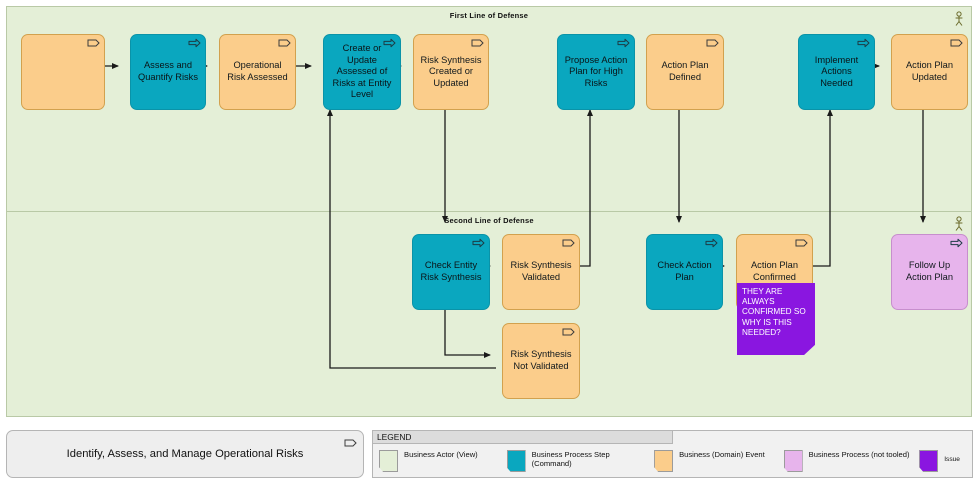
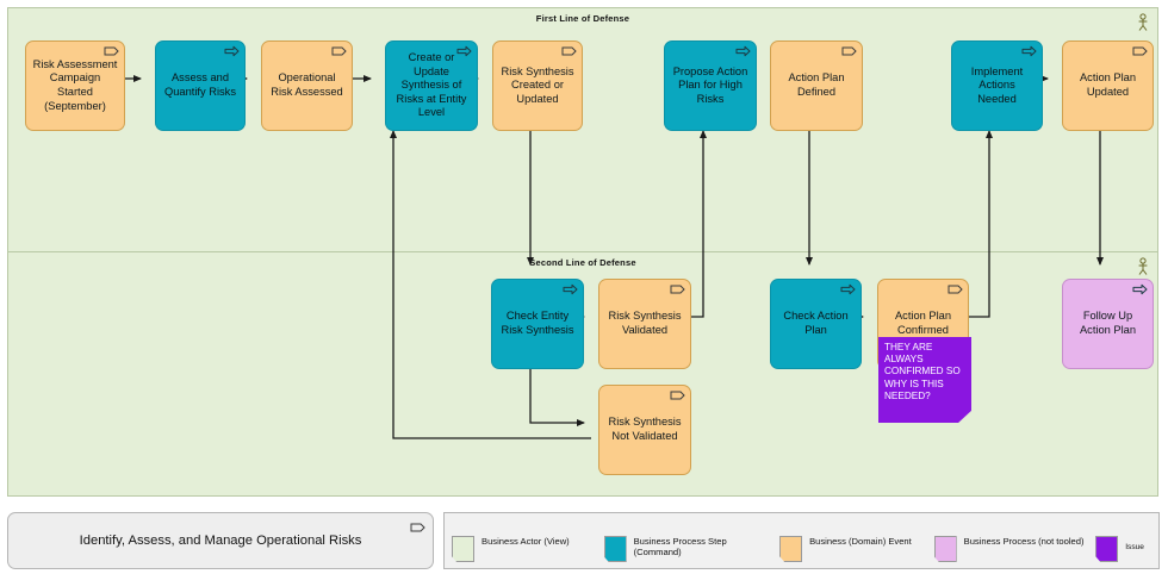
  First Line of Defense
  Second Line of Defense
+ Risk Assessment Campaign Started (September)
  Assess and Quantify Risks
  Operational Risk Assessed
- Create or Update Assessed of Risks at Entity Level
+ Create or Update Synthesis of Risks at Entity Level
  Risk Synthesis Created or Updated
  Propose Action Plan for High Risks
  Action Plan Defined
  Implement Actions Needed
  Action Plan Updated
  Check Entity Risk Synthesis
  Risk Synthesis Validated
  Risk Synthesis Not Validated
  Check Action Plan
  Action Plan Confirmed
  Follow Up Action Plan
  THEY ARE ALWAYS CONFIRMED SO WHY IS THIS NEEDED?
  Identify, Assess, and Manage Operational Risks
- LEGEND
  Business Actor (View)
  Business Process Step (Command)
  Business (Domain) Event
  Business Process (not tooled)
